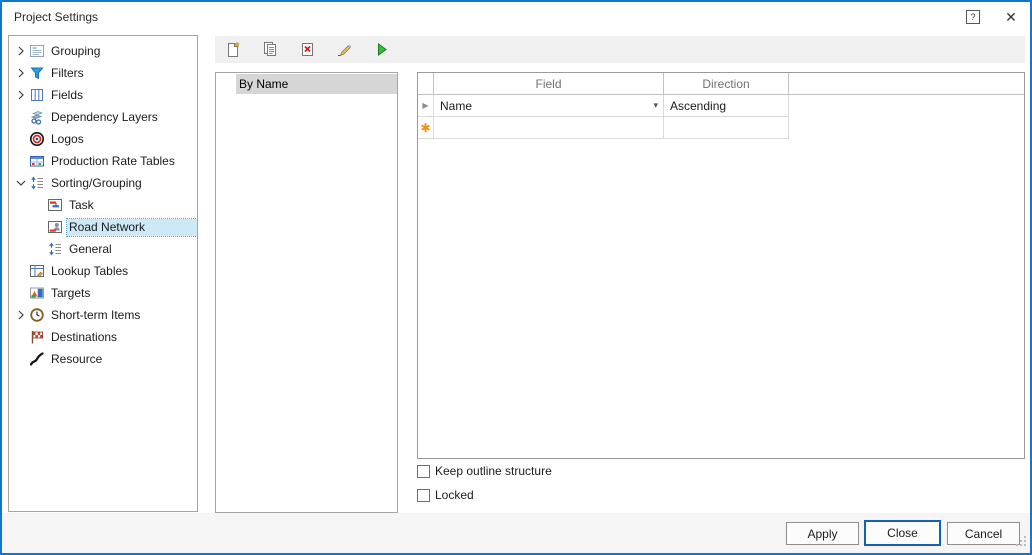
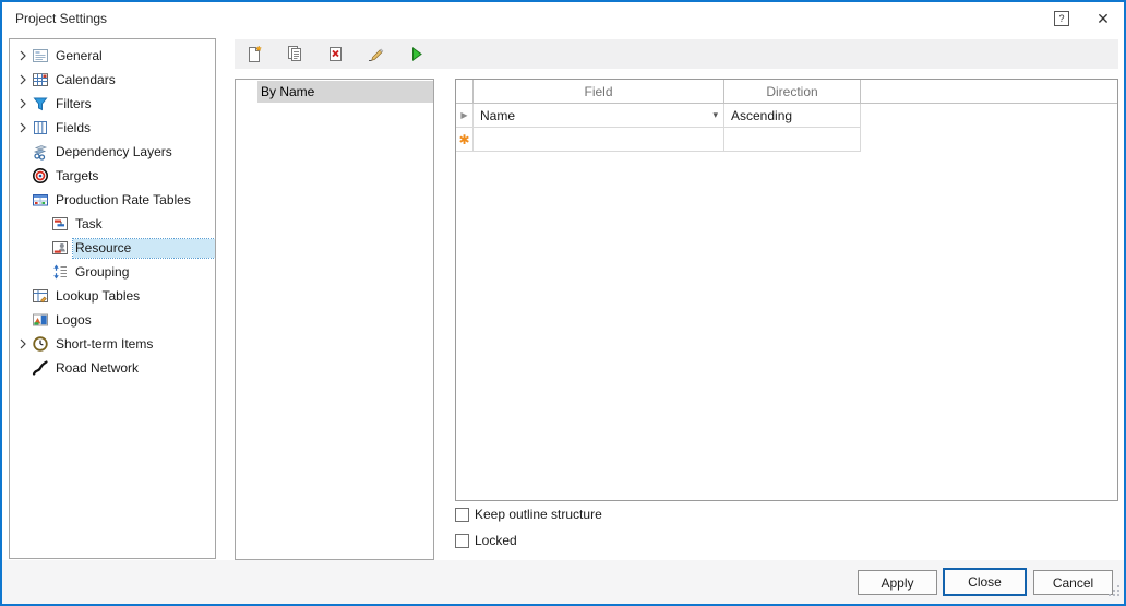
  Project Settings
  ?
  ✕
- Grouping
+ General
+ Calendars
  Filters
  Fields
  Dependency Layers
- Logos
+ Targets
  Production Rate Tables
- Sorting/Grouping
  Task
- Road Network
+ Resource
- General
+ Grouping
  Lookup Tables
- Targets
+ Logos
  Short-term Items
- Destinations
- Resource
+ Road Network
  By Name
  Field
  Direction
  ▶
  Name
  ▾
  Ascending
  ✱
  Keep outline structure
  Locked
  Apply
  Close
  Cancel
